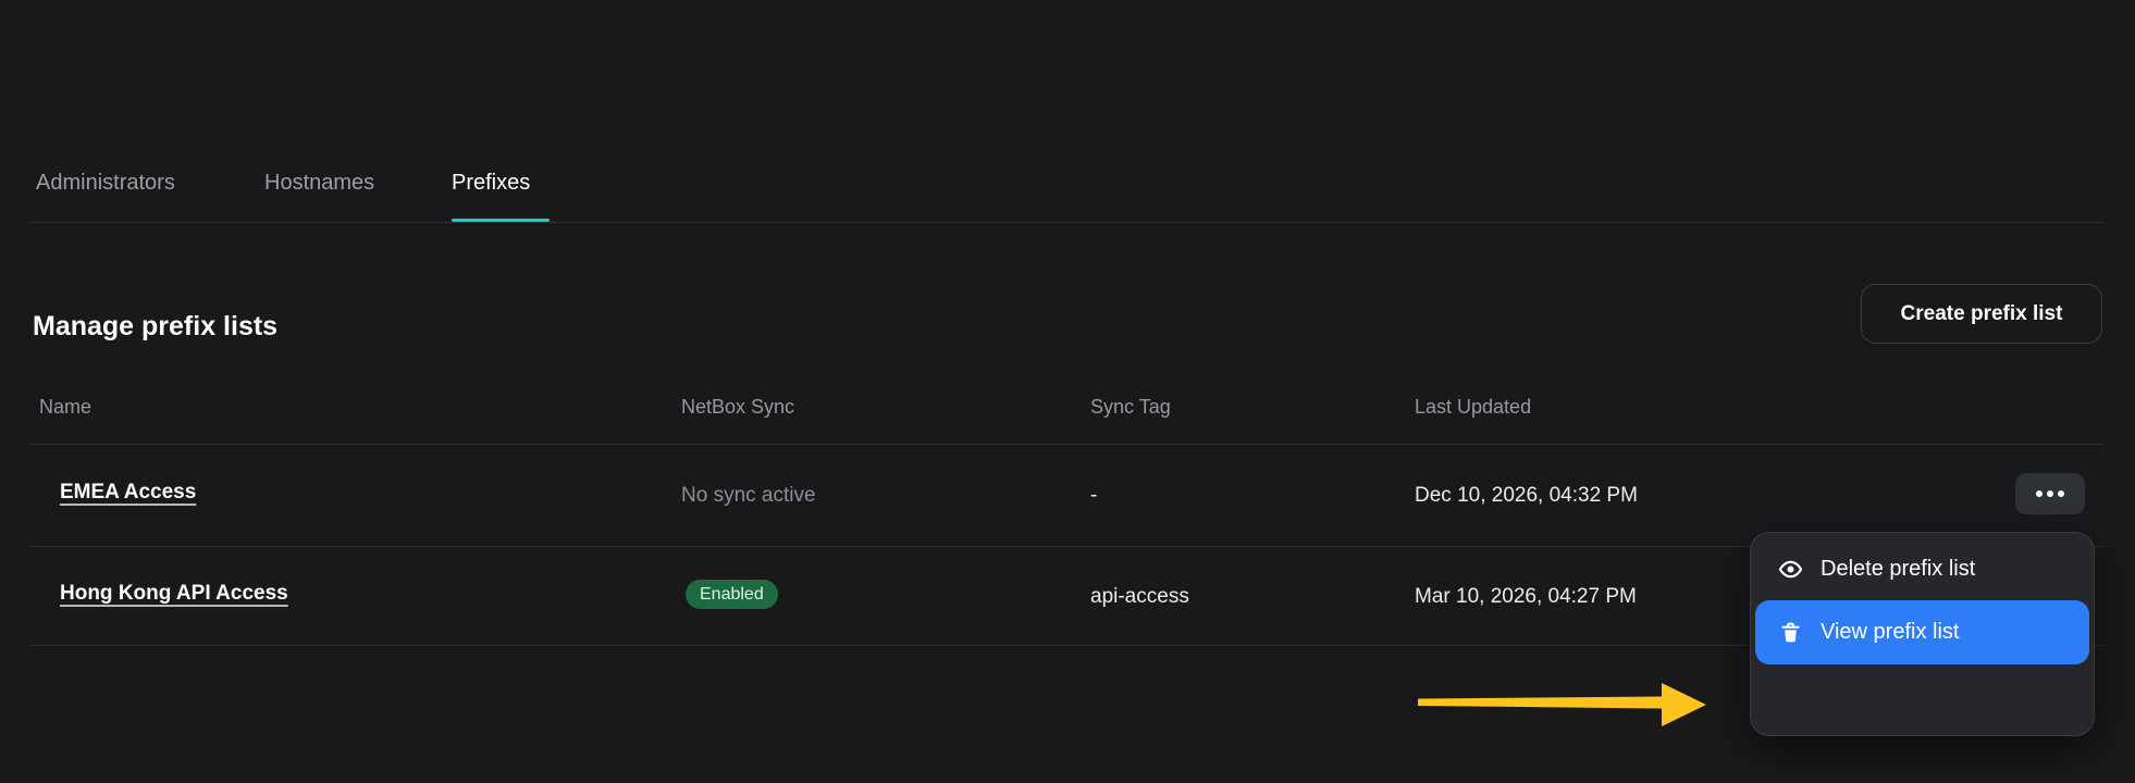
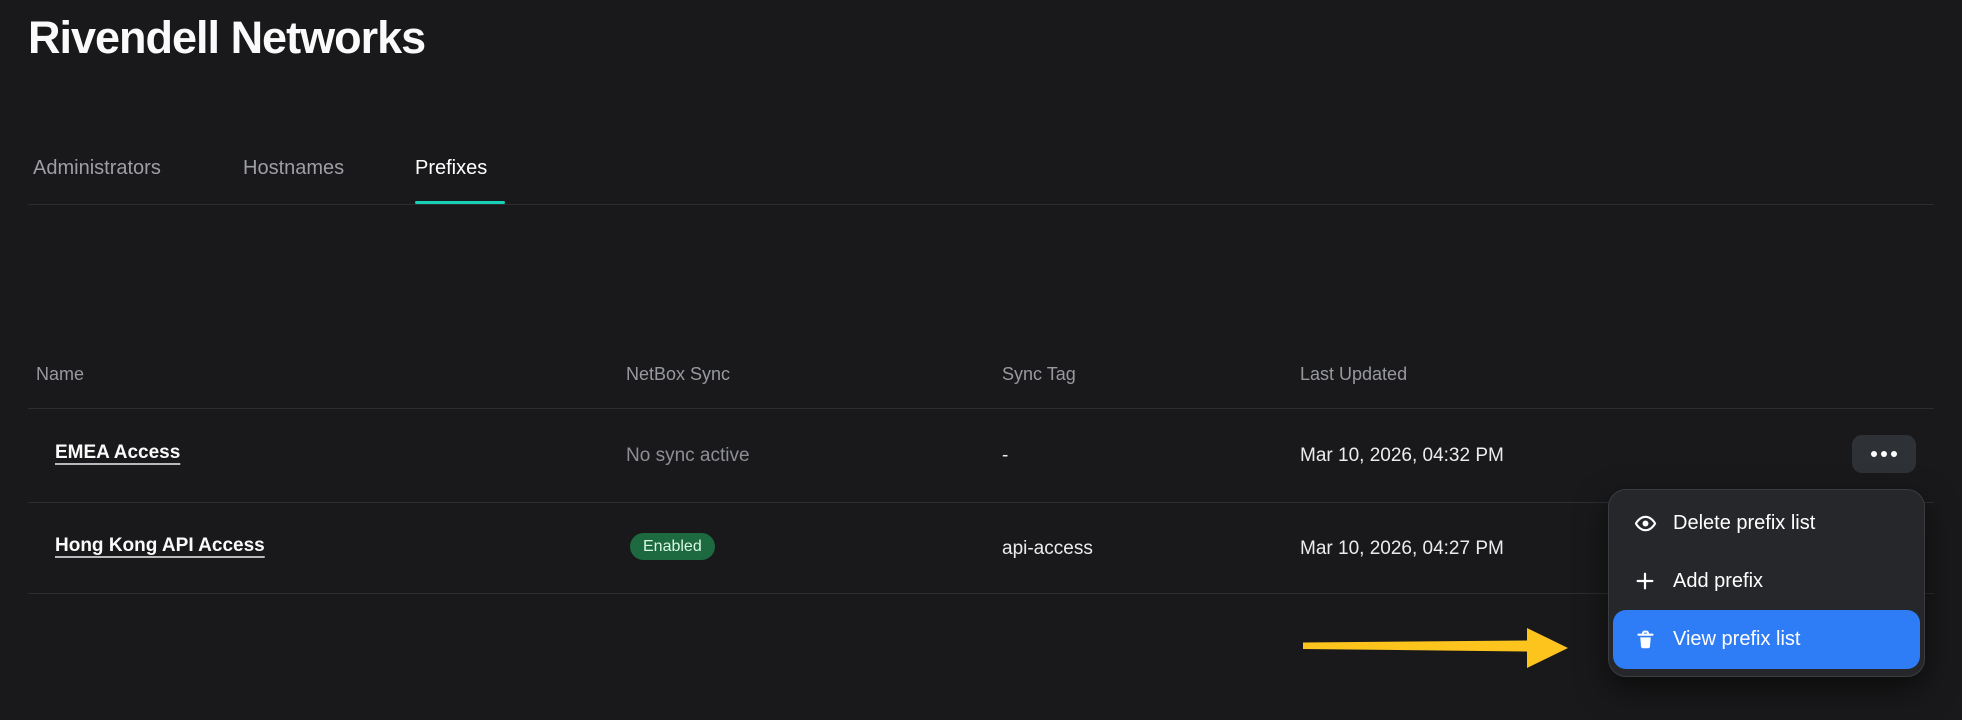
+ Rivendell Networks
  Administrators
  Hostnames
  Prefixes
- Manage prefix lists
- Create prefix list
  Name
  NetBox Sync
  Sync Tag
  Last Updated
  EMEA Access
  No sync active
  -
- Dec 10, 2026, 04:32 PM
+ Mar 10, 2026, 04:32 PM
  Hong Kong API Access
  Enabled
  api-access
  Mar 10, 2026, 04:27 PM
  Delete prefix list
+ Add prefix
  View prefix list
